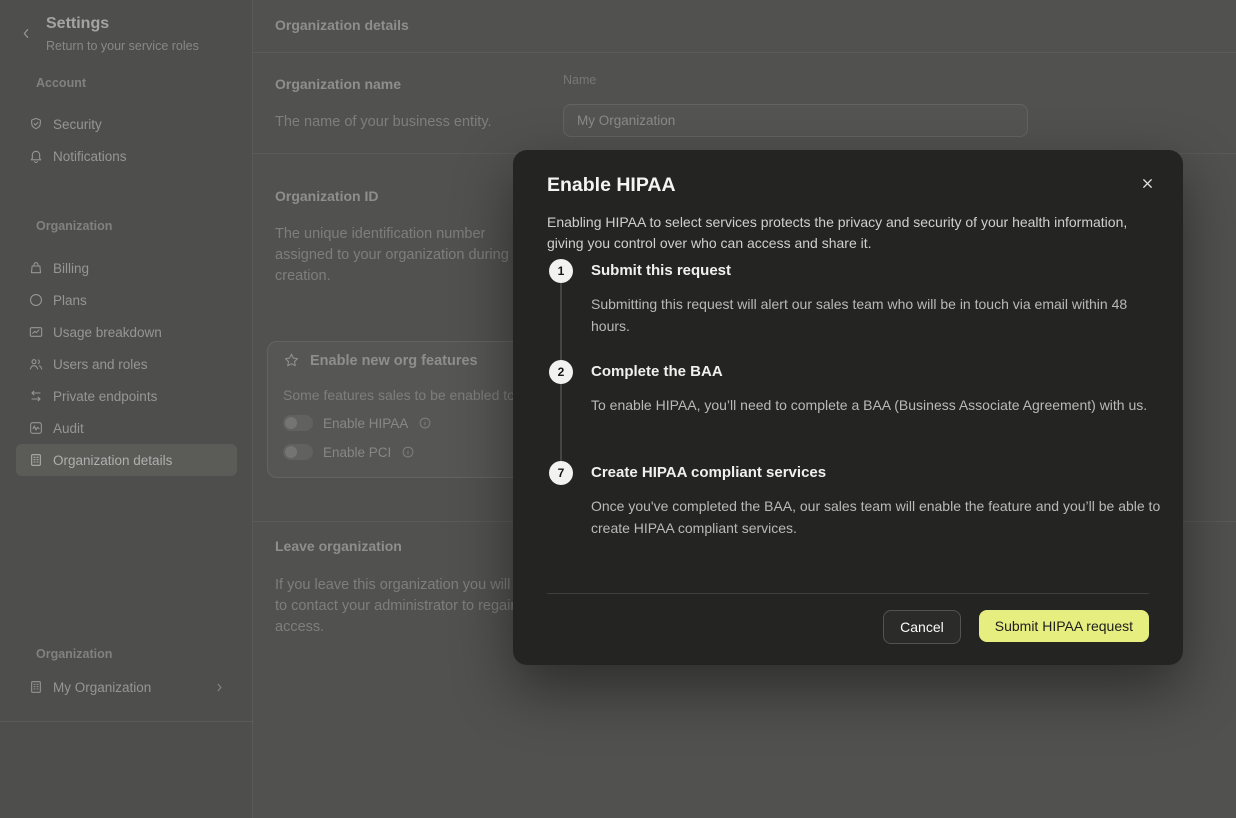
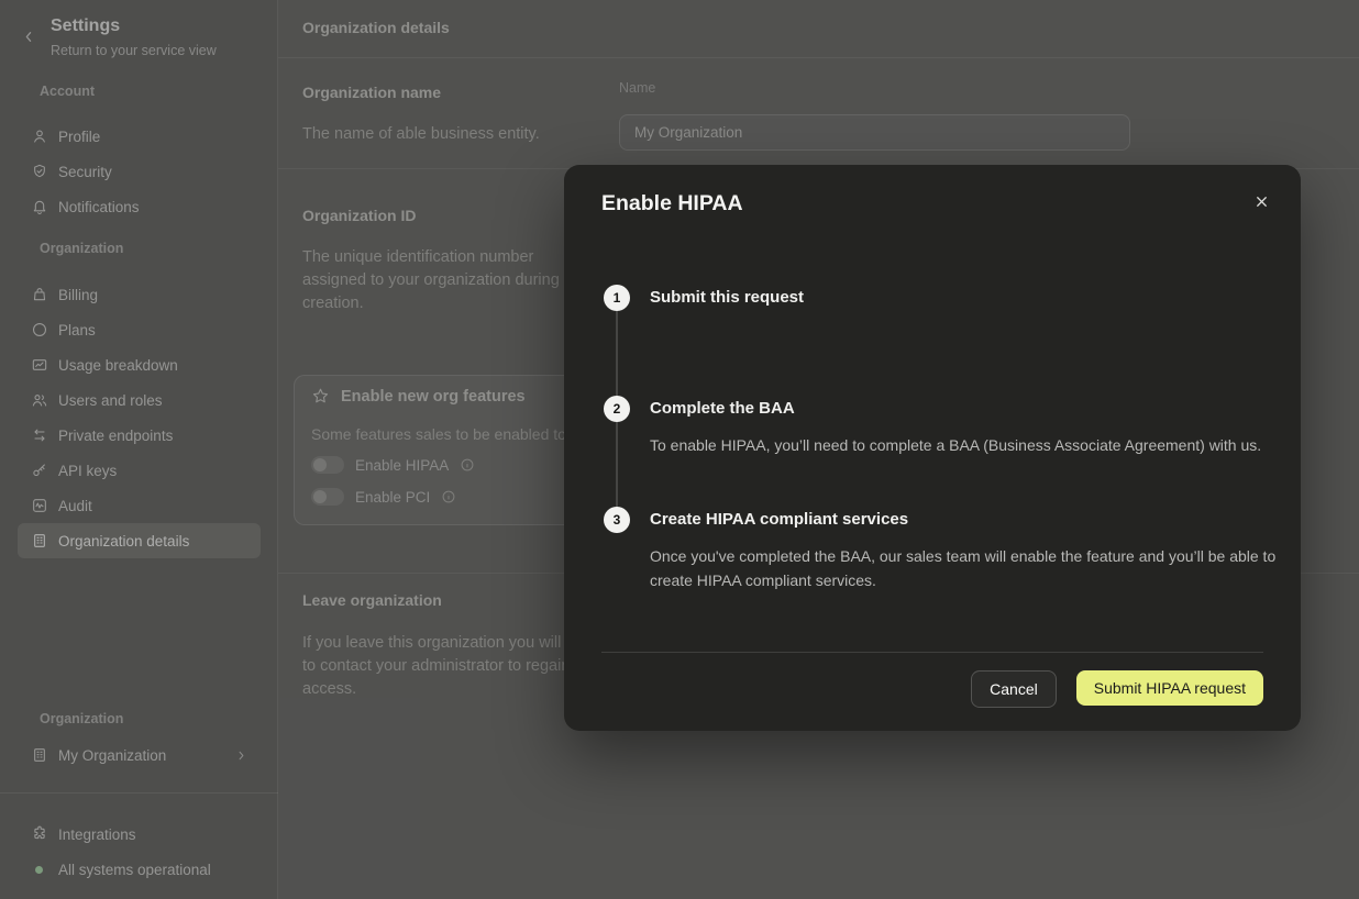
  Settings
- Return to your service roles
+ Return to your service view
  Account
+ Profile
  Security
  Notifications
  Organization
  Billing
  Plans
  Usage breakdown
  Users and roles
  Private endpoints
+ API keys
  Audit
  Organization details
  Organization
  My Organization
+ Integrations
+ All systems operational
  Organization details
  Organization name
- The name of your business entity.
+ The name of able business entity.
  Name
  My Organization
  Organization ID
  The unique identification number assigned to your organization during creation.
  Enable new org features
  Some features sales to be enabled to
  Enable HIPAA
  Enable PCI
  Leave organization
  If you leave this organization you will to contact your administrator to regai access.
  Enable HIPAA
- Enabling HIPAA to select services protects the privacy and security of your health information, giving you control over who can access and share it.
  1
  Submit this request
- Submitting this request will alert our sales team who will be in touch via email within 48 hours.
  2
  Complete the BAA
  To enable HIPAA, you’ll need to complete a BAA (Business Associate Agreement) with us.
- 7
+ 3
  Create HIPAA compliant services
  Once you've completed the BAA, our sales team will enable the feature and you’ll be able to create HIPAA compliant services.
  Cancel
  Submit HIPAA request
